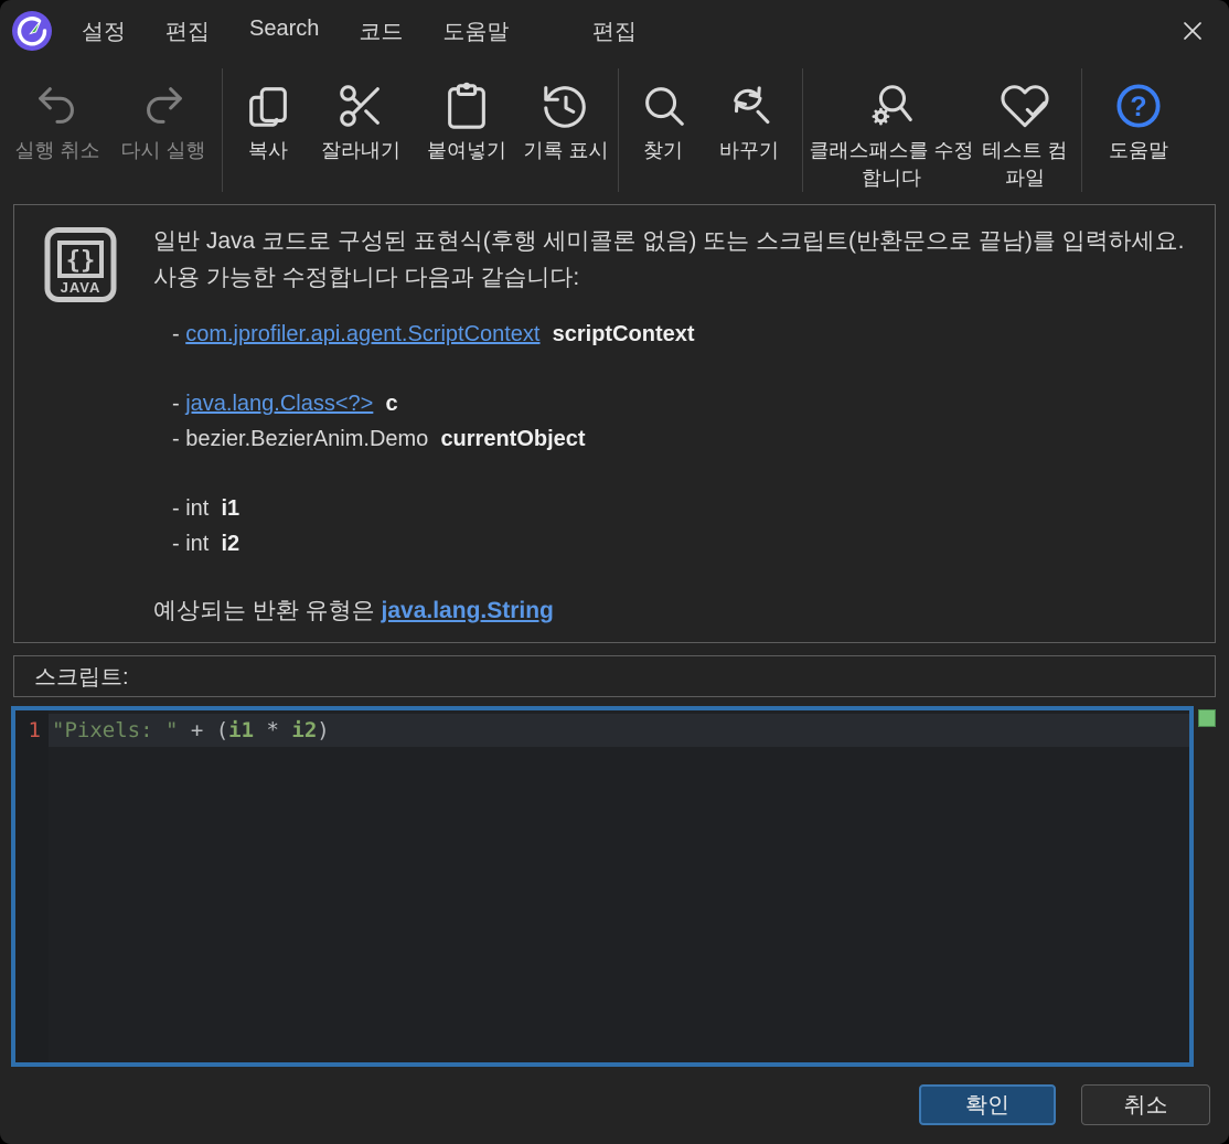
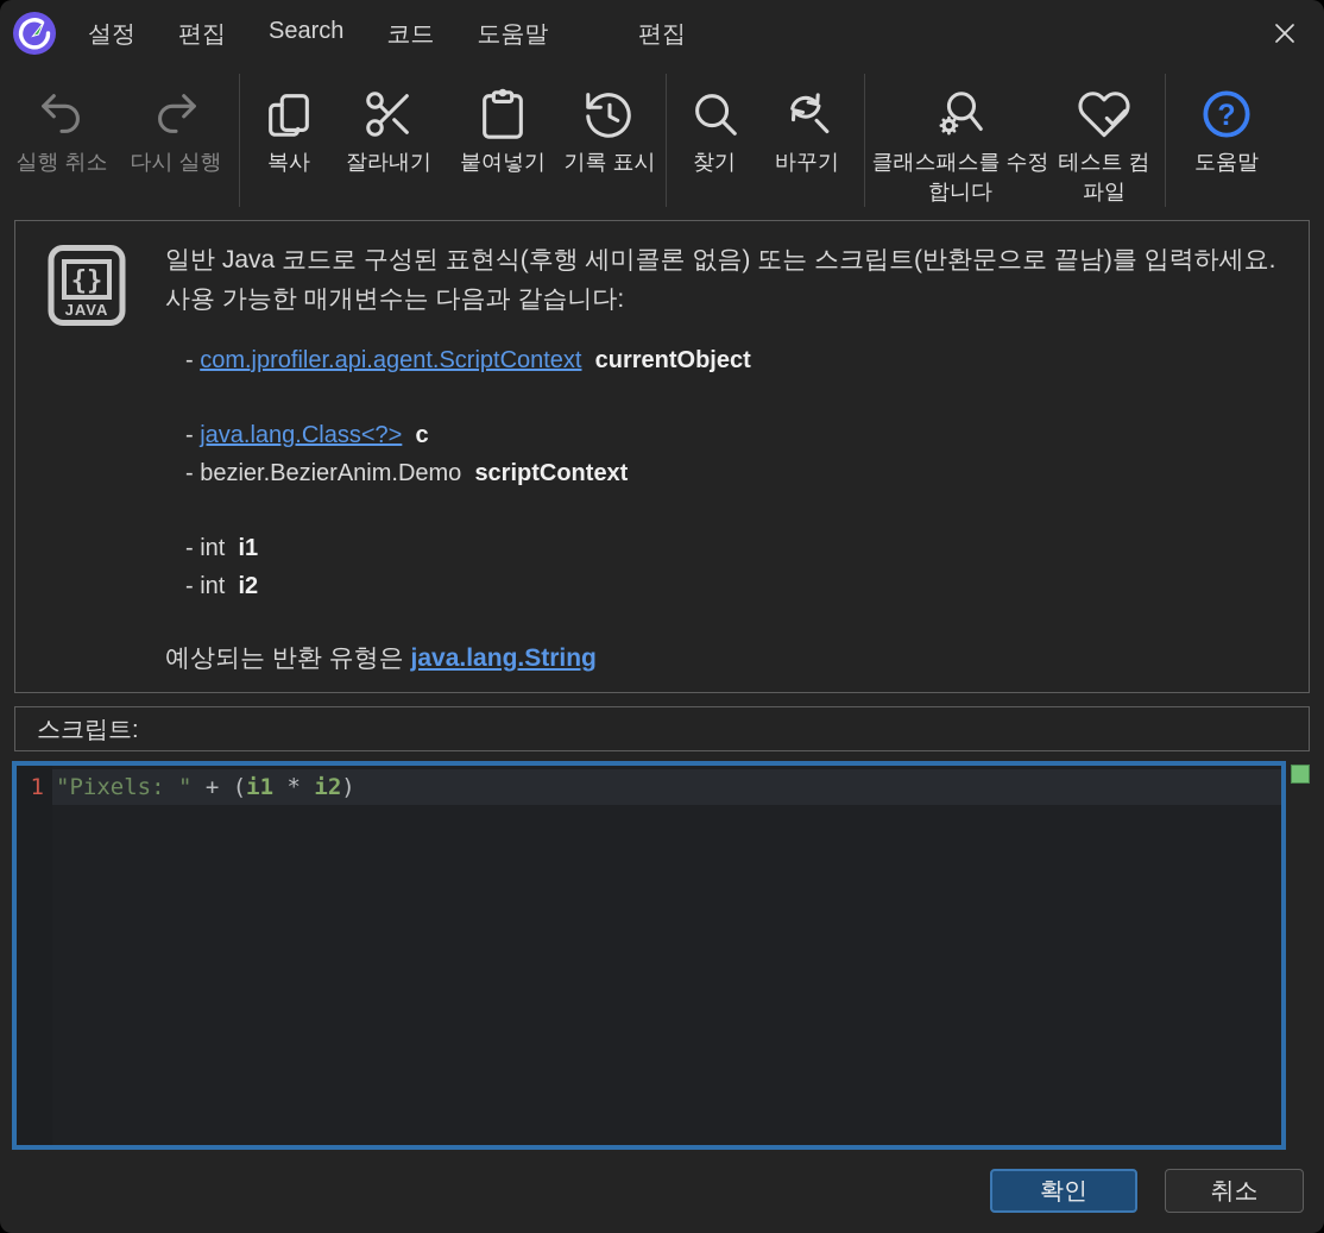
  설정
  편집
  Search
  코드
  도움말
  편집
  실행 취소
  다시 실행
  복사
  잘라내기
  붙여넣기
  기록 표시
  찾기
  바꾸기
  클래스패스를 수정합니다
  테스트 컴파일
  ?
  도움말
  {}
  JAVA
- 일반 Java 코드로 구성된 표현식(후행 세미콜론 없음) 또는 스크립트(반환문으로 끝남)를 입력하세요. 사용 가능한 수정합니다 다음과 같습니다:
+ 일반 Java 코드로 구성된 표현식(후행 세미콜론 없음) 또는 스크립트(반환문으로 끝남)를 입력하세요. 사용 가능한 매개변수는 다음과 같습니다:
- - com.jprofiler.api.agent.ScriptContext scriptContext
+ - com.jprofiler.api.agent.ScriptContext currentObject
  - java.lang.Class<?> c
- - bezier.BezierAnim.Demo currentObject
+ - bezier.BezierAnim.Demo scriptContext
  - int i1
  - int i2
  예상되는 반환 유형은 java.lang.String
  스크립트:
  1
  "Pixels: " + (i1 * i2)
  확인
  취소
